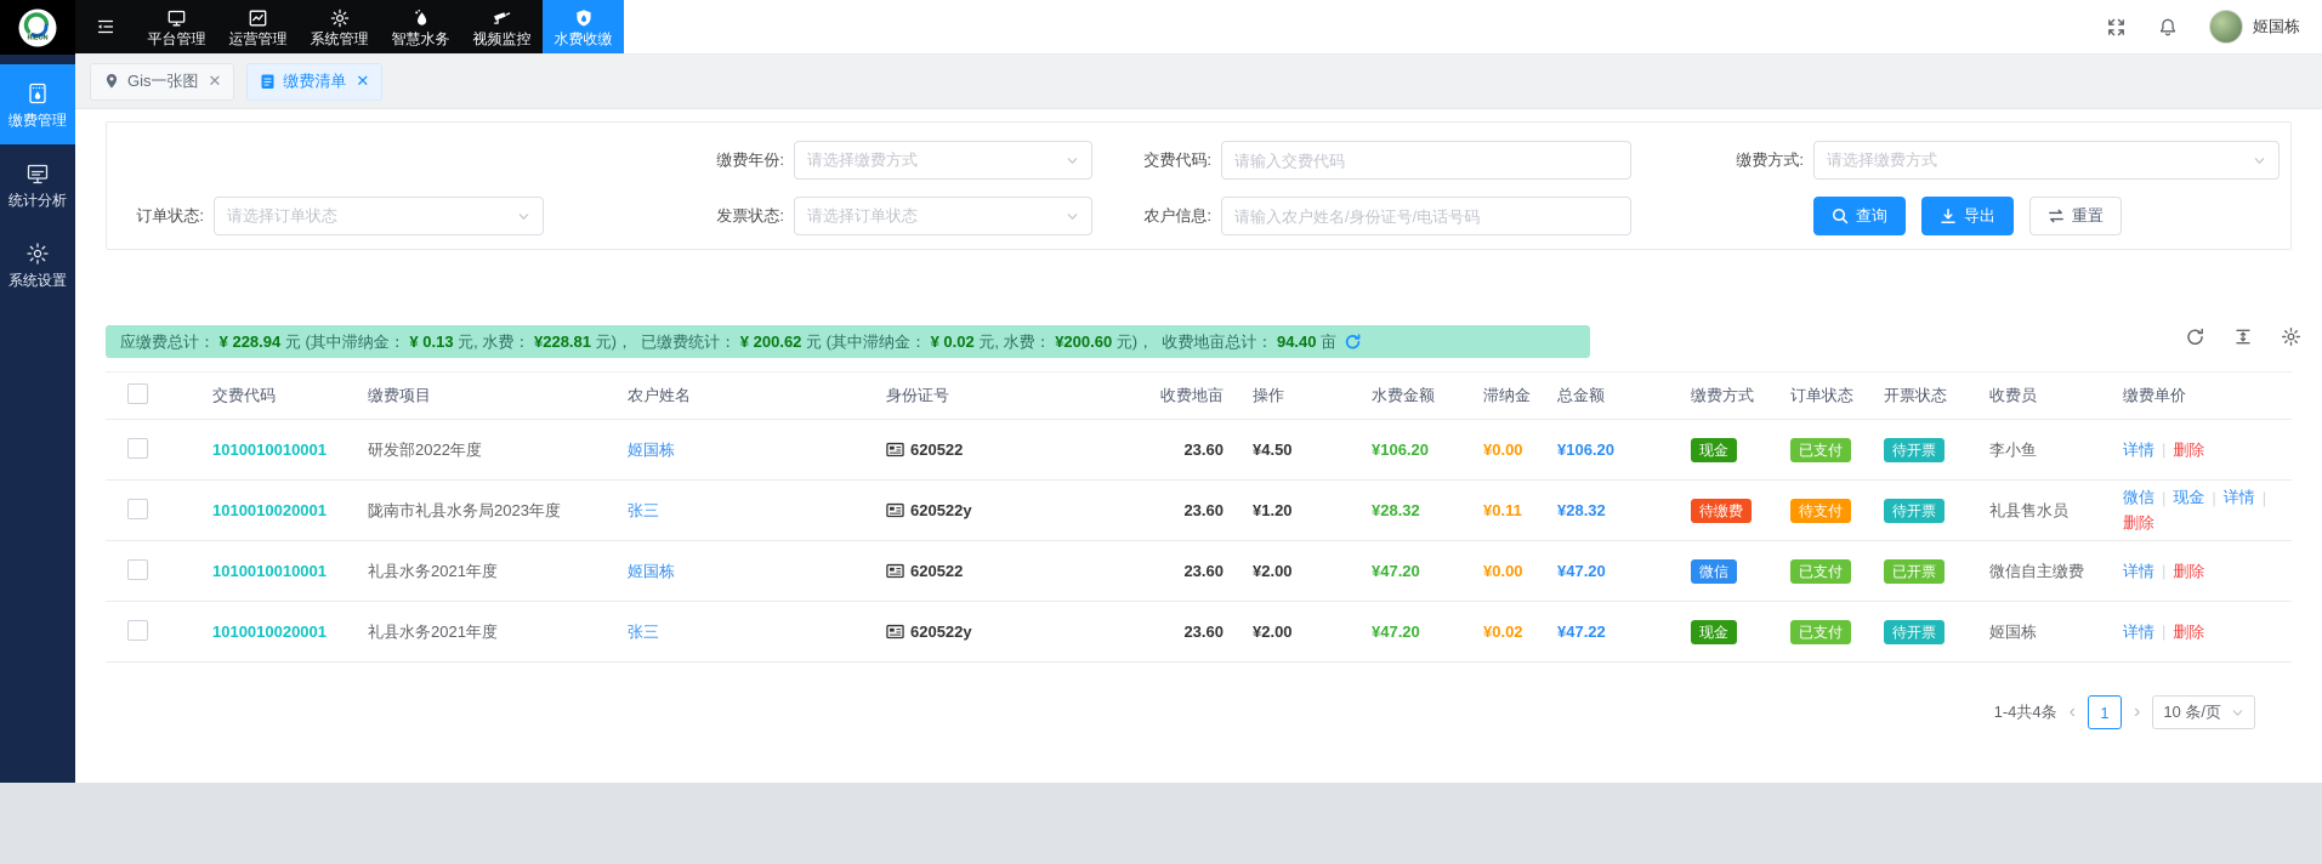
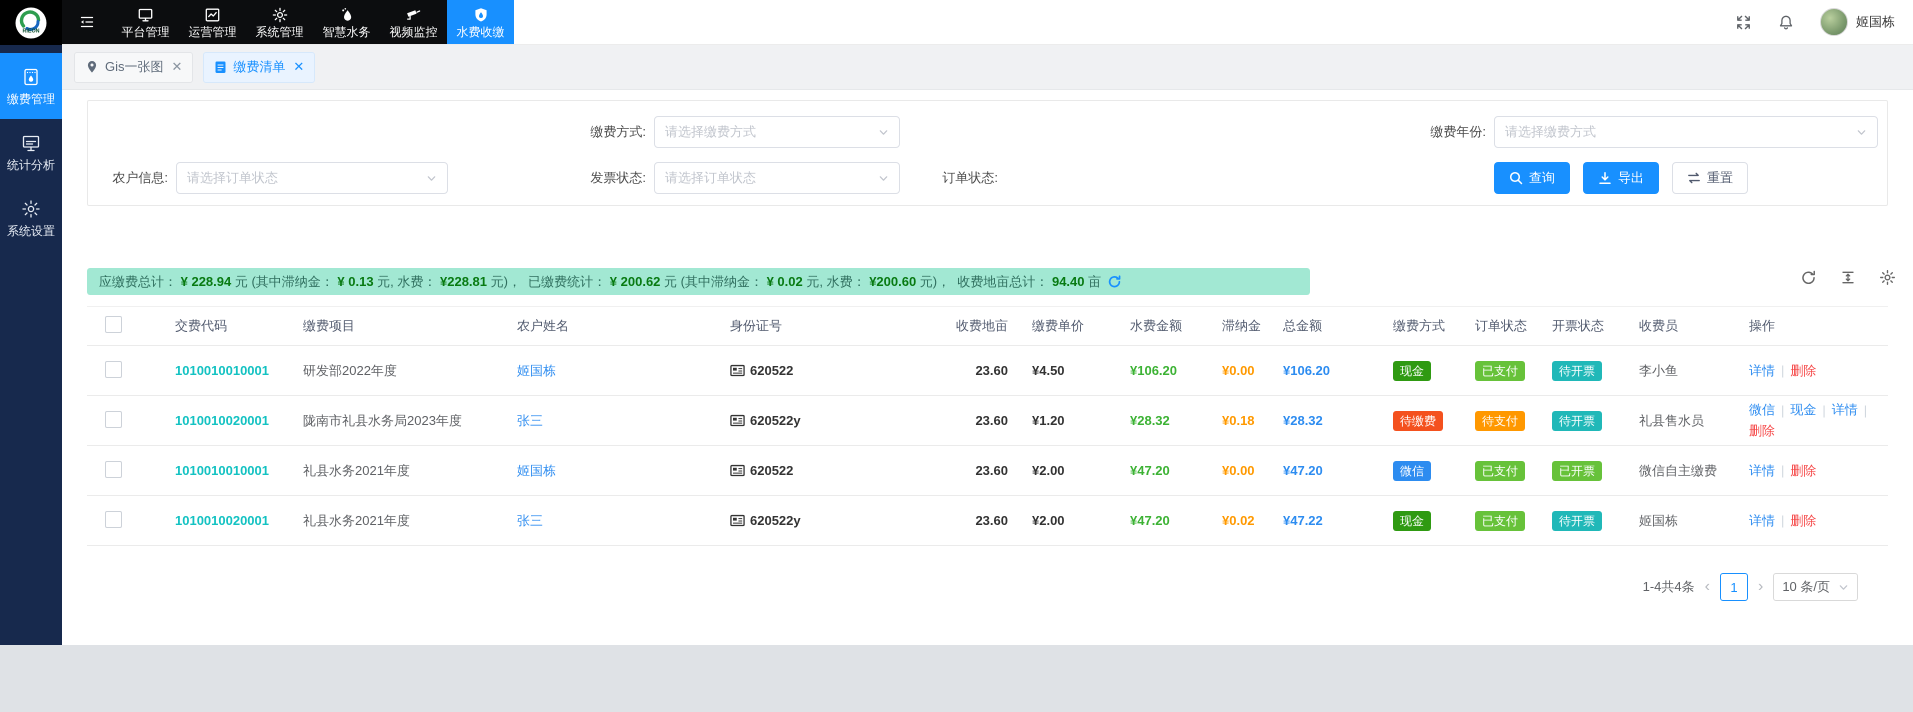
  平台管理
  运营管理
  系统管理
  智慧水务
  视频监控
  水费收缴
  姬国栋
  缴费管理
  统计分析
  系统设置
  Gis一张图
  ✕
  缴费清单
  ✕
- 缴费年份:
+ 缴费方式:
  请选择缴费方式
- 交费代码:
- 请输入交费代码
- 缴费方式:
+ 缴费年份:
  请选择缴费方式
- 订单状态:
+ 农户信息:
  请选择订单状态
  发票状态:
  请选择订单状态
- 农户信息:
+ 订单状态:
- 请输入农户姓名/身份证号/电话号码
  查询
  导出
  重置
  应缴费总计：
  ¥ 228.94
  元 (其中滞纳金：
  ¥ 0.13
  元, 水费：
  ¥228.81
  元)， 已缴费统计：
  ¥ 200.62
  元 (其中滞纳金：
  ¥ 0.02
  元, 水费：
  ¥200.60
  元)， 收费地亩总计：
  94.40
  亩
  交费代码
  缴费项目
  农户姓名
  身份证号
  收费地亩
- 操作
+ 缴费单价
  水费金额
  滞纳金
  总金额
  缴费方式
  订单状态
  开票状态
  收费员
- 缴费单价
+ 操作
  1010010010001
  研发部2022年度
  姬国栋
  620522
  23.60
  ¥4.50
  ¥106.20
  ¥0.00
  ¥106.20
  现金
  已支付
  待开票
  李小鱼
  详情
  |
  删除
  1010010020001
  陇南市礼县水务局2023年度
  张三
  620522y
  23.60
  ¥1.20
  ¥28.32
- ¥0.11
+ ¥0.18
  ¥28.32
  待缴费
  待支付
  待开票
  礼县售水员
  微信
  |
  现金
  |
  详情
  |
  删除
  1010010010001
  礼县水务2021年度
  姬国栋
  620522
  23.60
  ¥2.00
  ¥47.20
  ¥0.00
  ¥47.20
  微信
  已支付
  已开票
  微信自主缴费
  详情
  |
  删除
  1010010020001
  礼县水务2021年度
  张三
  620522y
  23.60
  ¥2.00
  ¥47.20
  ¥0.02
  ¥47.22
  现金
  已支付
  待开票
  姬国栋
  详情
  |
  删除
  1-4共4条
  ‹
  1
  ›
  10 条/页
